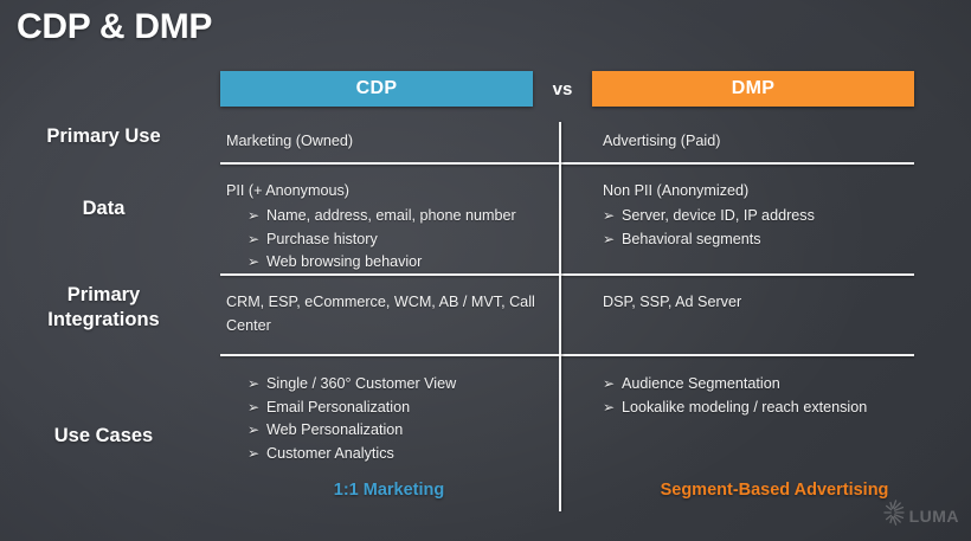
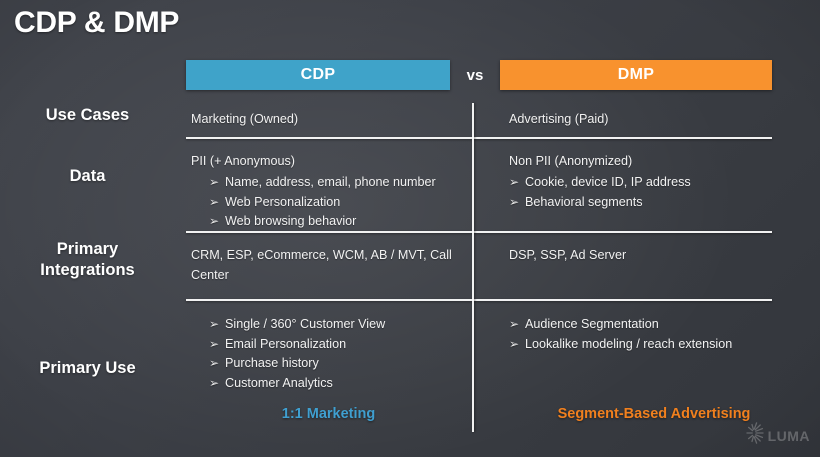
  CDP & DMP
  CDP
  vs
  DMP
- Primary Use
+ Use Cases
  Data
  Primary
  Integrations
- Use Cases
+ Primary Use
  Marketing (Owned)
  Advertising (Paid)
  PII (+ Anonymous)
  ➢
  Name, address, email, phone number
  ➢
- Purchase history
+ Web Personalization
  ➢
  Web browsing behavior
  Non PII (Anonymized)
  ➢
- Server, device ID, IP address
+ Cookie, device ID, IP address
  ➢
  Behavioral segments
  CRM, ESP, eCommerce, WCM, AB / MVT, Call Center
  DSP, SSP, Ad Server
  ➢
  Single / 360° Customer View
  ➢
  Email Personalization
  ➢
- Web Personalization
+ Purchase history
  ➢
  Customer Analytics
  ➢
  Audience Segmentation
  ➢
  Lookalike modeling / reach extension
  1:1 Marketing
  Segment-Based Advertising
  LUMA
